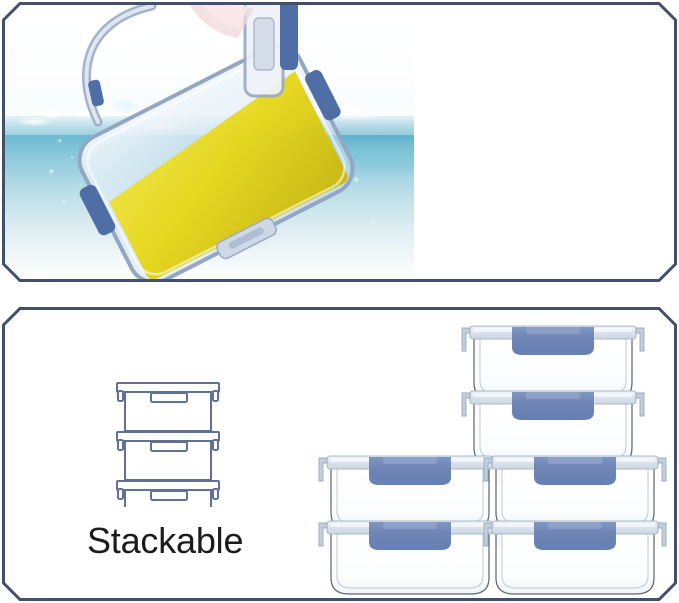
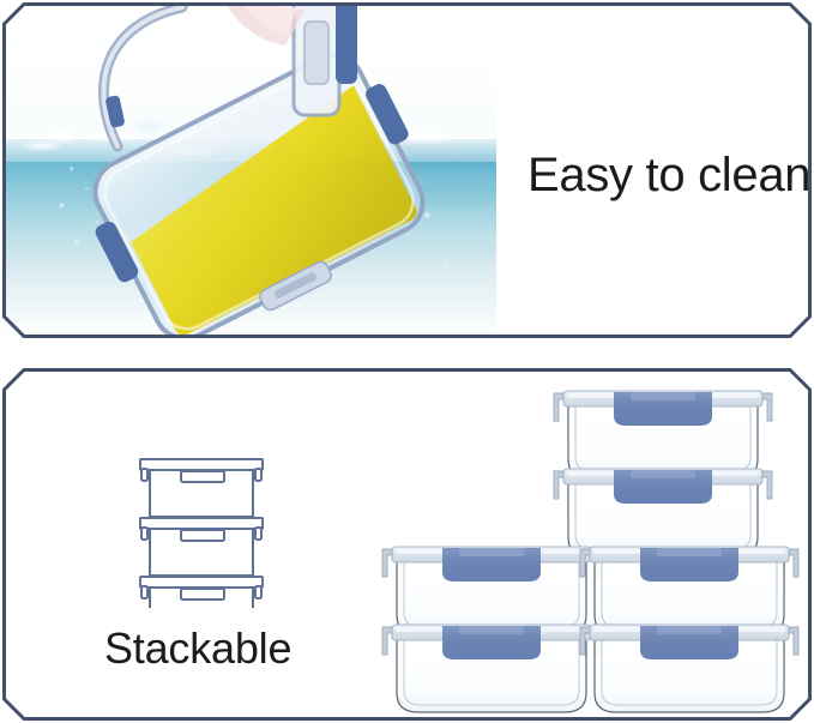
+ Easy to clean
  Stackable
